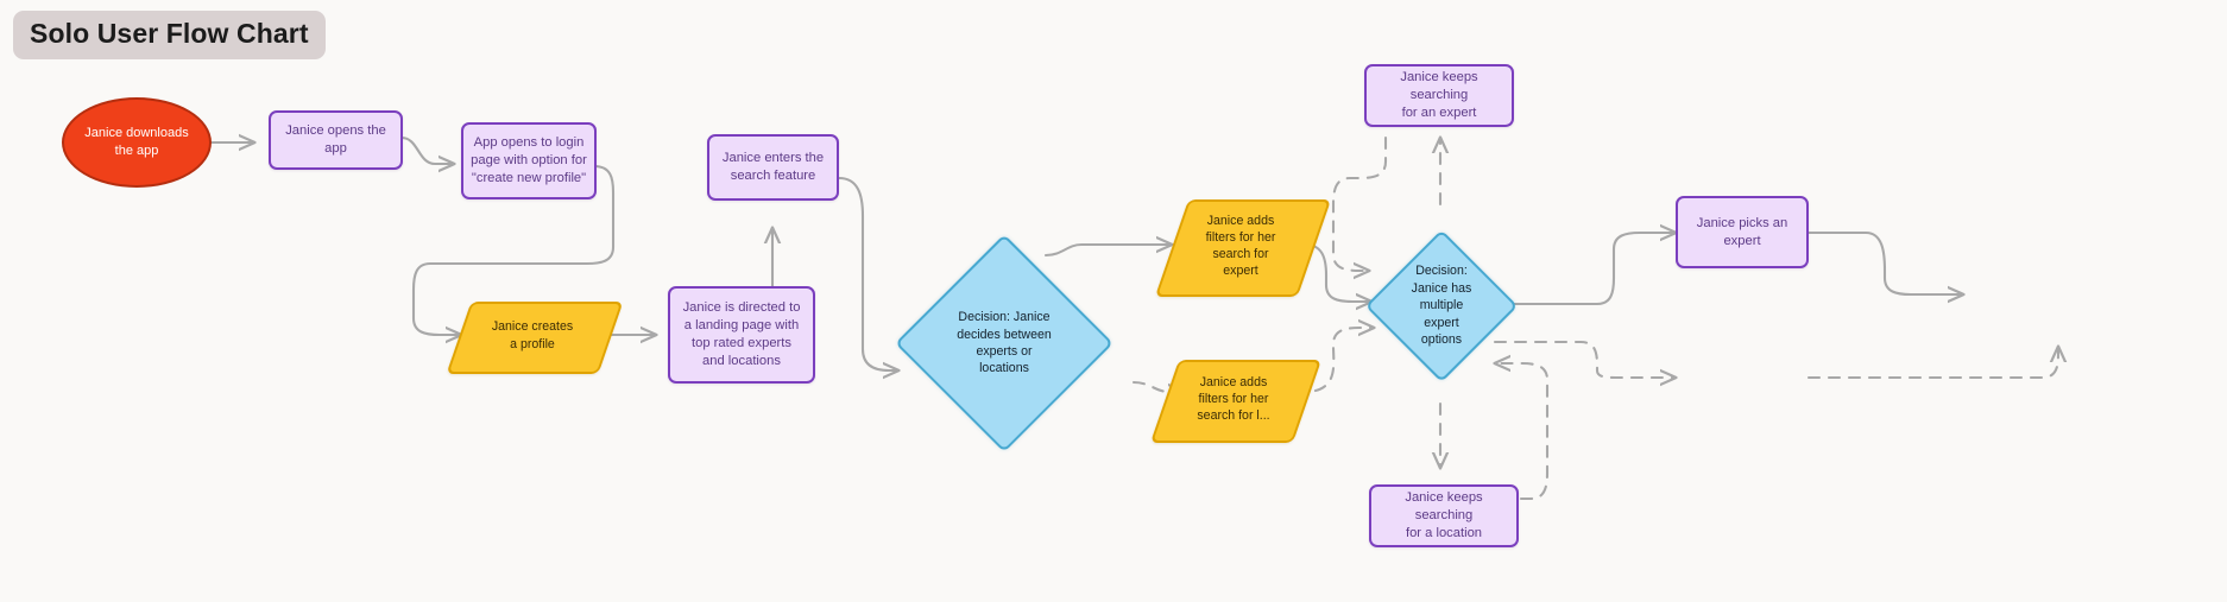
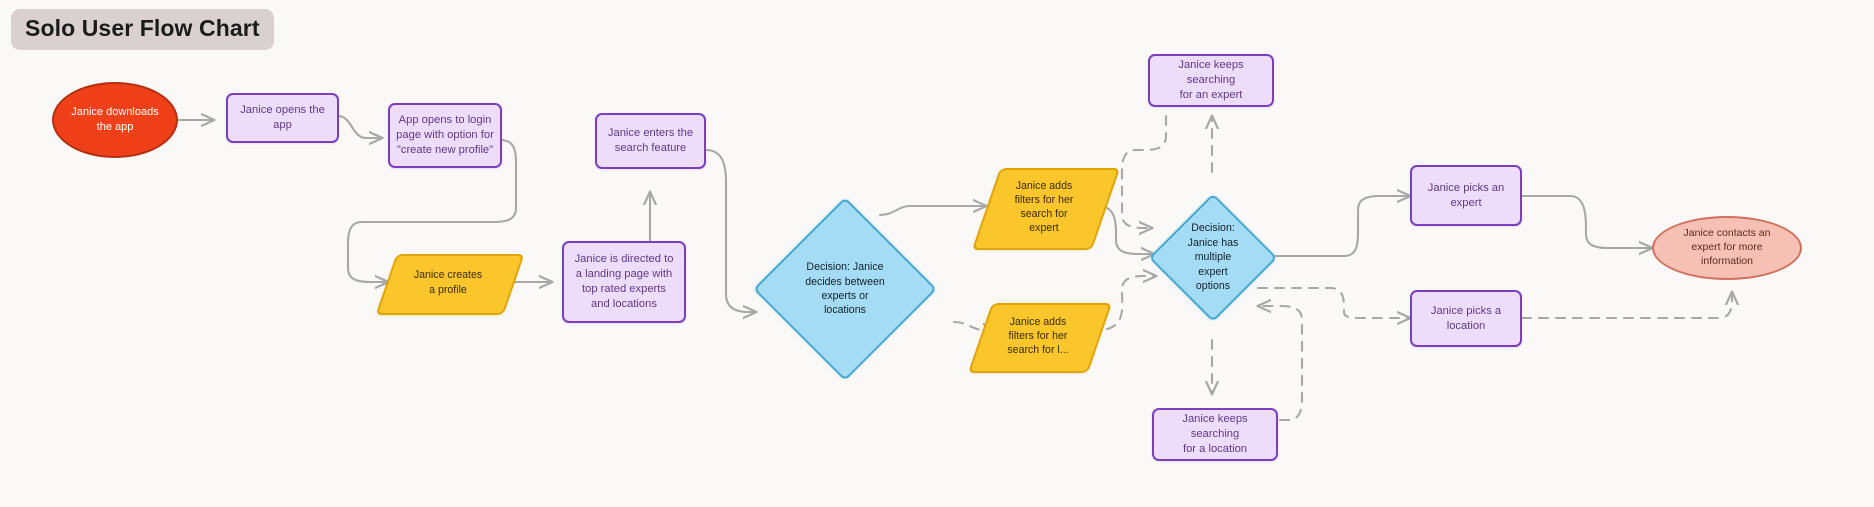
  Solo User Flow Chart
  Janice downloads
  the app
  Janice opens the
  app
  App opens to login
  page with option for
  "create new profile"
  Janice creates
  a profile
  Janice is directed to
  a landing page with
  top rated experts
  and locations
  Janice enters the
  search feature
  Decision: Janice
  decides between
  experts or
  locations
  Janice adds
  filters for her
  search for
  expert
  Janice adds
  filters for her
  search for l...
  Janice keeps searching
  for an expert
  Decision:
  Janice has
  multiple
  expert
  options
  Janice keeps searching
  for a location
  Janice picks an
  expert
+ Janice picks a
+ location
+ Janice contacts an
+ expert for more
+ information
